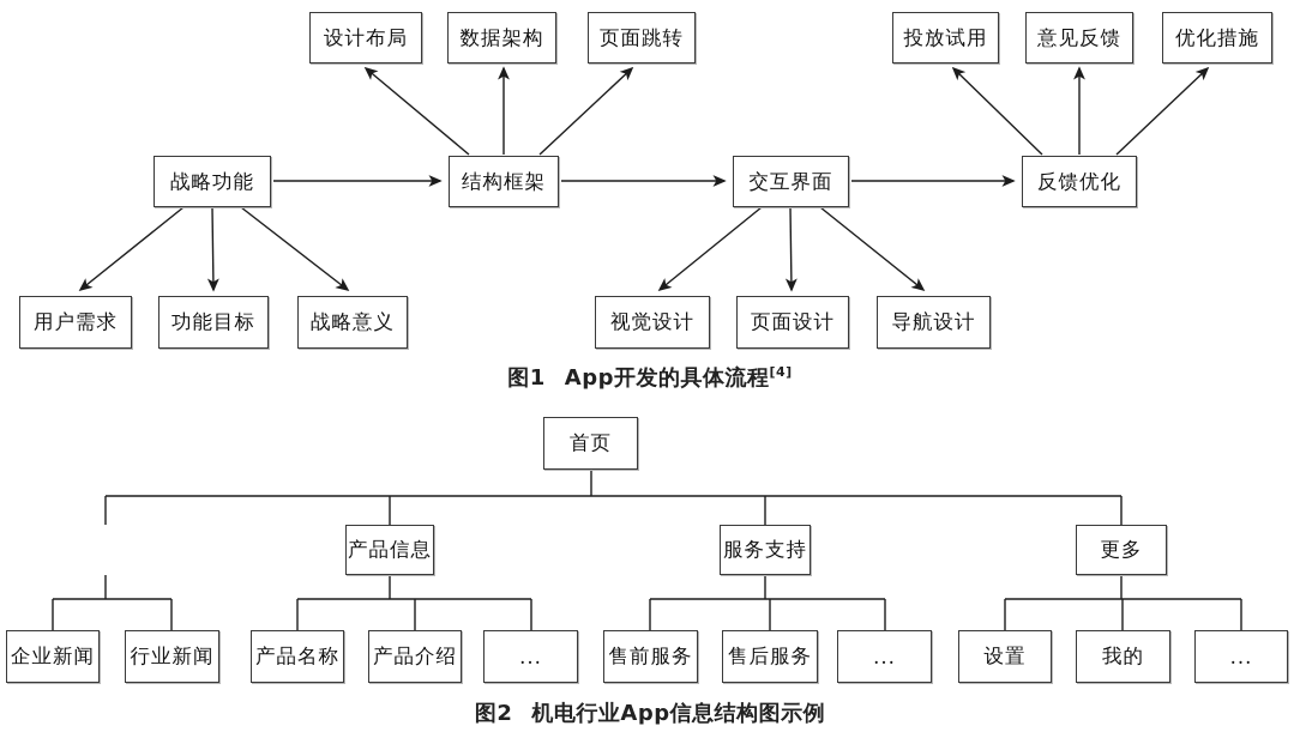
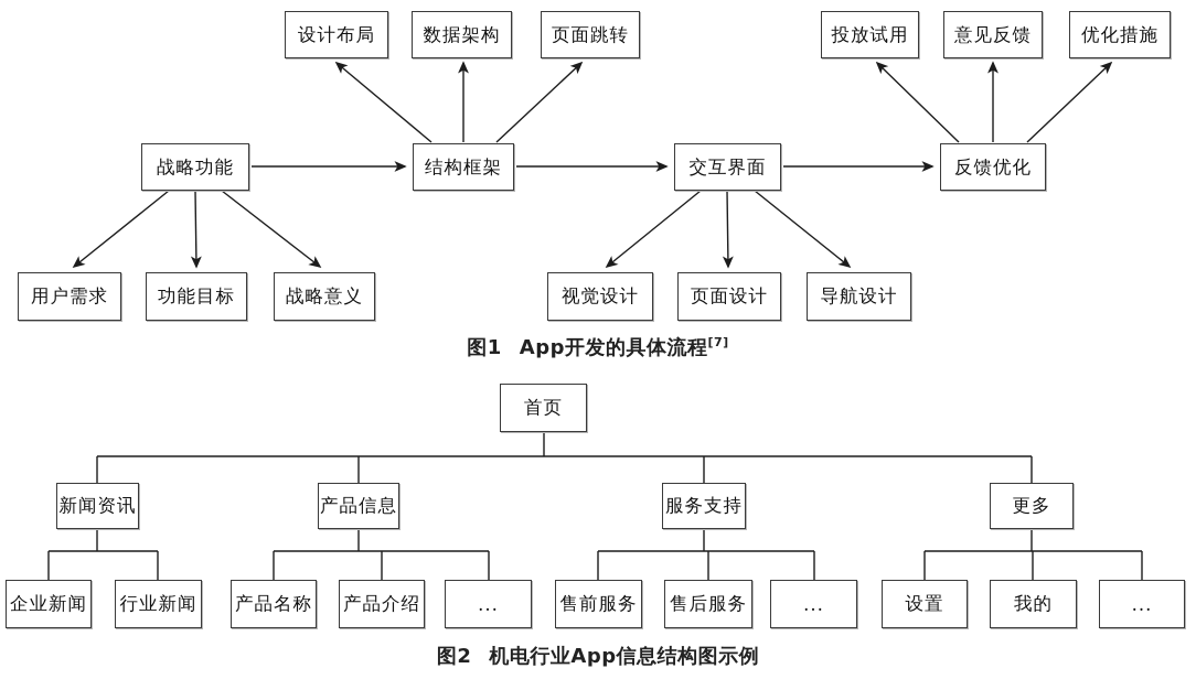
  设计布局
  数据架构
  页面跳转
  投放试用
  意见反馈
  优化措施
  战略功能
  结构框架
  交互界面
  反馈优化
  用户需求
  功能目标
  战略意义
  视觉设计
  页面设计
  导航设计
- 图1 App开发的具体流程[4]
+ 图1 App开发的具体流程[7]
  首页
+ 新闻资讯
  产品信息
  服务支持
  更多
  企业新闻
  行业新闻
  产品名称
  产品介绍
  ...
  售前服务
  售后服务
  ...
  设置
  我的
  ...
  图2 机电行业App信息结构图示例
